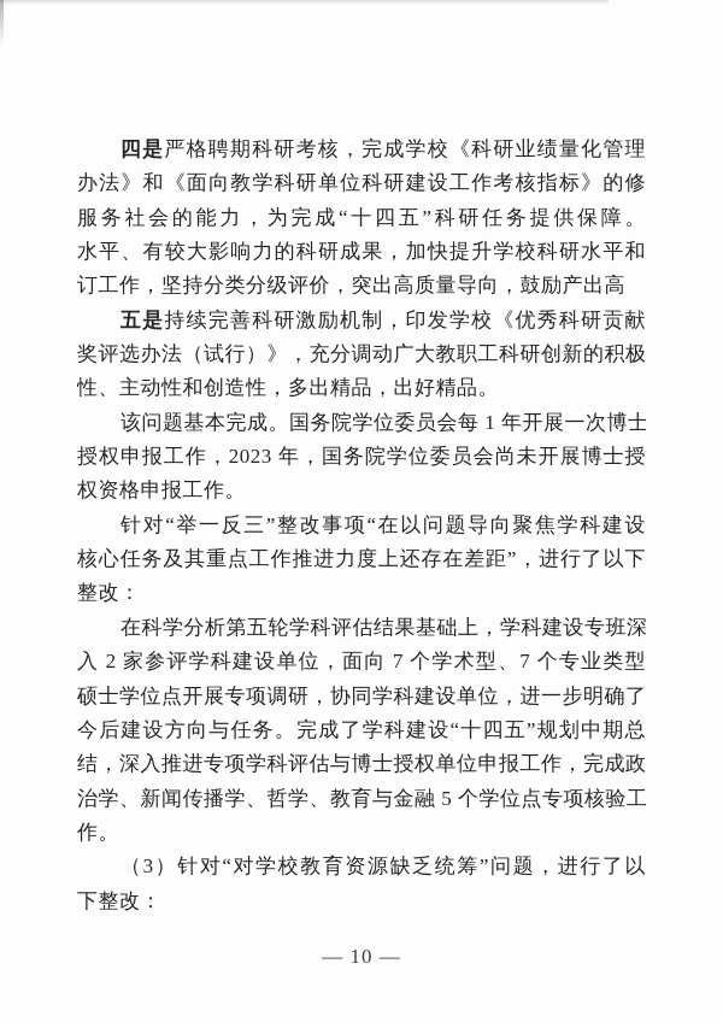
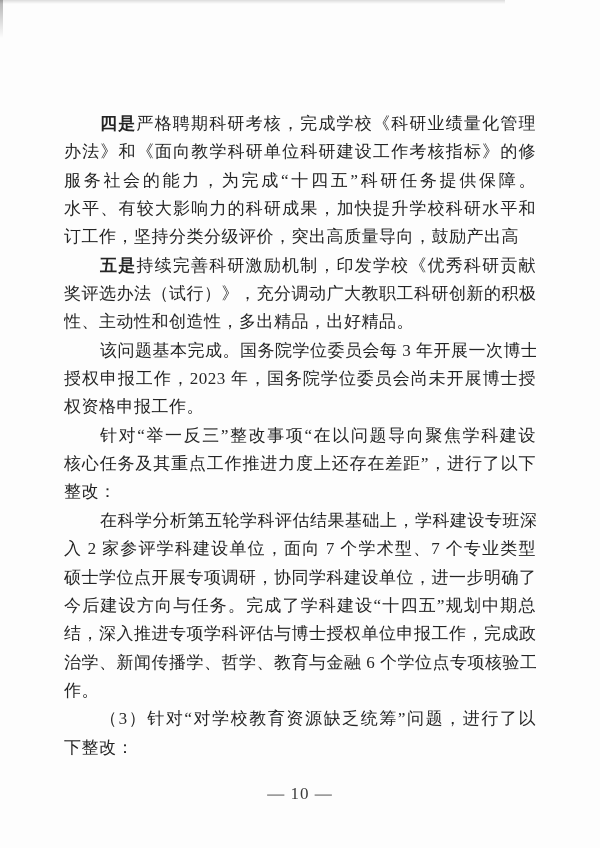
  四是严格聘期科研考核，完成学校《科研业绩量化管理
  办法》和《面向教学科研单位科研建设工作考核指标》的修
  服务社会的能力，为完成“十四五”科研任务提供保障。
  水平、有较大影响力的科研成果，加快提升学校科研水平和
  订工作，坚持分类分级评价，突出高质量导向，鼓励产出高
  五是持续完善科研激励机制，印发学校《优秀科研贡献
  奖评选办法（试行）》，充分调动广大教职工科研创新的积极
  性、主动性和创造性，多出精品，出好精品。
- 该问题基本完成。国务院学位委员会每 1 年开展一次博士
+ 该问题基本完成。国务院学位委员会每 3 年开展一次博士
  授权申报工作，2023 年，国务院学位委员会尚未开展博士授
  权资格申报工作。
  针对“举一反三”整改事项“在以问题导向聚焦学科建设
  核心任务及其重点工作推进力度上还存在差距”，进行了以下
  整改：
  在科学分析第五轮学科评估结果基础上，学科建设专班深
  入 2 家参评学科建设单位，面向 7 个学术型、7 个专业类型
  硕士学位点开展专项调研，协同学科建设单位，进一步明确了
  今后建设方向与任务。完成了学科建设“十四五”规划中期总
  结，深入推进专项学科评估与博士授权单位申报工作，完成政
- 治学、新闻传播学、哲学、教育与金融 5 个学位点专项核验工
+ 治学、新闻传播学、哲学、教育与金融 6 个学位点专项核验工
  作。
  （3）针对“对学校教育资源缺乏统筹”问题，进行了以
  下整改：
  — 10 —
